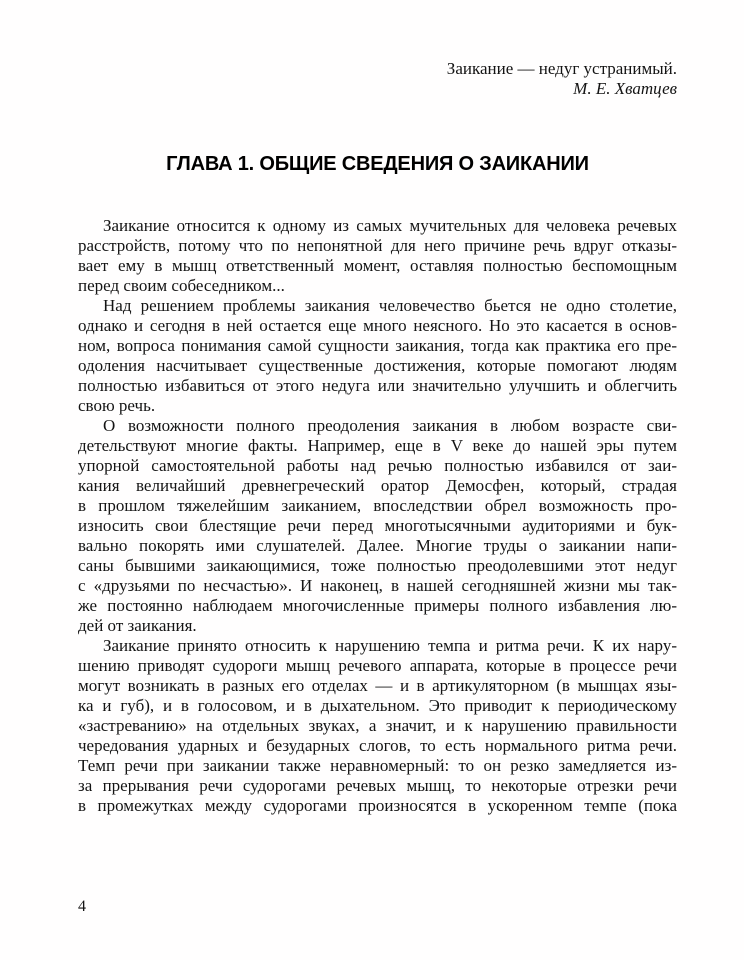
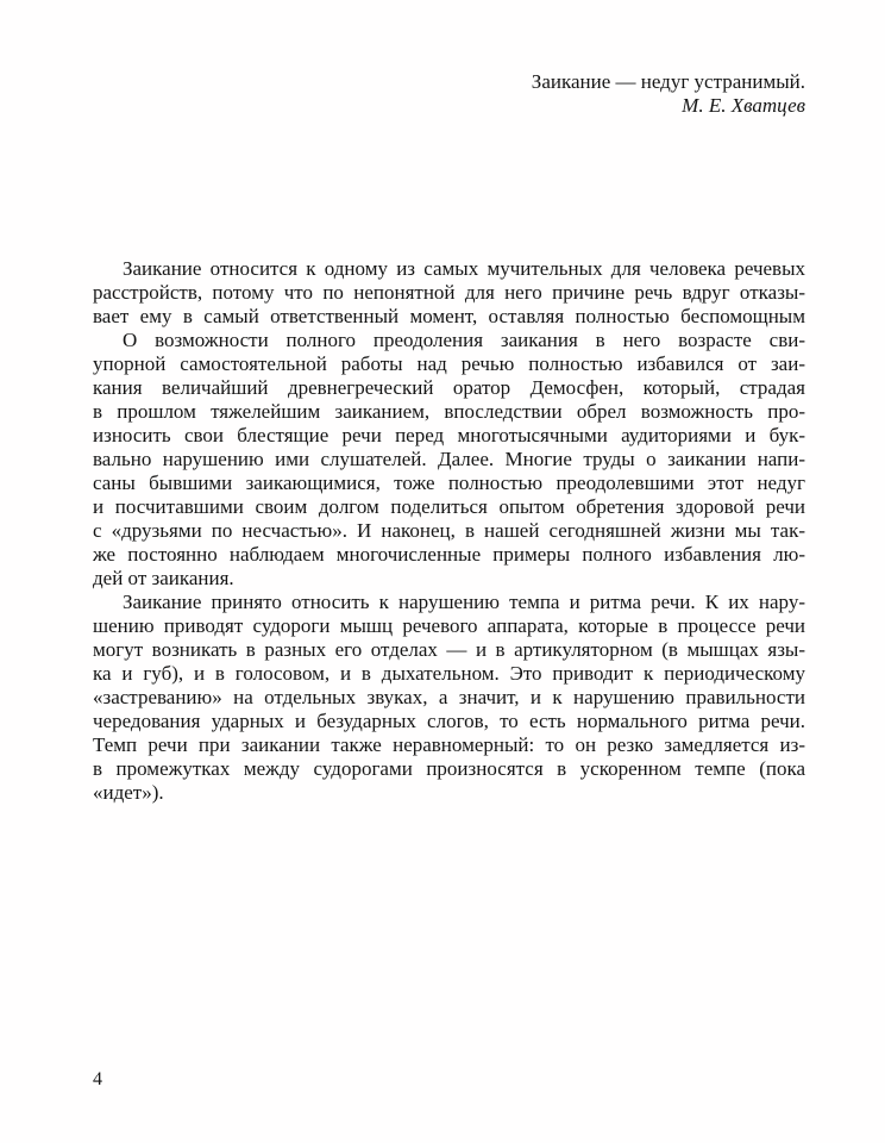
  Заикание — недуг устранимый.
  М. Е. Хватцев
- ГЛАВА 1. ОБЩИЕ СВЕДЕНИЯ О ЗАИКАНИИ
  Заикание относится к одному из самых мучительных для человека речевых
  расстройств, потому что по непонятной для него причине речь вдруг отказы-
- вает ему в мышц ответственный момент, оставляя полностью беспомощным
+ вает ему в самый ответственный момент, оставляя полностью беспомощным
- перед своим собеседником...
- Над решением проблемы заикания человечество бьется не одно столетие,
- однако и сегодня в ней остается еще много неясного. Но это касается в основ-
- ном, вопроса понимания самой сущности заикания, тогда как практика его пре-
- одоления насчитывает существенные достижения, которые помогают людям
- полностью избавиться от этого недуга или значительно улучшить и облегчить
- свою речь.
- О возможности полного преодоления заикания в любом возрасте сви-
+ О возможности полного преодоления заикания в него возрасте сви-
- детельствуют многие факты. Например, еще в V веке до нашей эры путем
  упорной самостоятельной работы над речью полностью избавился от заи-
  кания величайший древнегреческий оратор Демосфен, который, страдая
  в прошлом тяжелейшим заиканием, впоследствии обрел возможность про-
  износить свои блестящие речи перед многотысячными аудиториями и бук-
- вально покорять ими слушателей. Далее. Многие труды о заикании напи-
+ вально нарушению ими слушателей. Далее. Многие труды о заикании напи-
  саны бывшими заикающимися, тоже полностью преодолевшими этот недуг
+ и посчитавшими своим долгом поделиться опытом обретения здоровой речи
  с «друзьями по несчастью». И наконец, в нашей сегодняшней жизни мы так-
  же постоянно наблюдаем многочисленные примеры полного избавления лю-
  дей от заикания.
  Заикание принято относить к нарушению темпа и ритма речи. К их нару-
  шению приводят судороги мышц речевого аппарата, которые в процессе речи
  могут возникать в разных его отделах — и в артикуляторном (в мышцах язы-
  ка и губ), и в голосовом, и в дыхательном. Это приводит к периодическому
  «застреванию» на отдельных звуках, а значит, и к нарушению правильности
  чередования ударных и безударных слогов, то есть нормального ритма речи.
  Темп речи при заикании также неравномерный: то он резко замедляется из-
- за прерывания речи судорогами речевых мышц, то некоторые отрезки речи
  в промежутках между судорогами произносятся в ускоренном темпе (пока
+ «идет»).
  4
